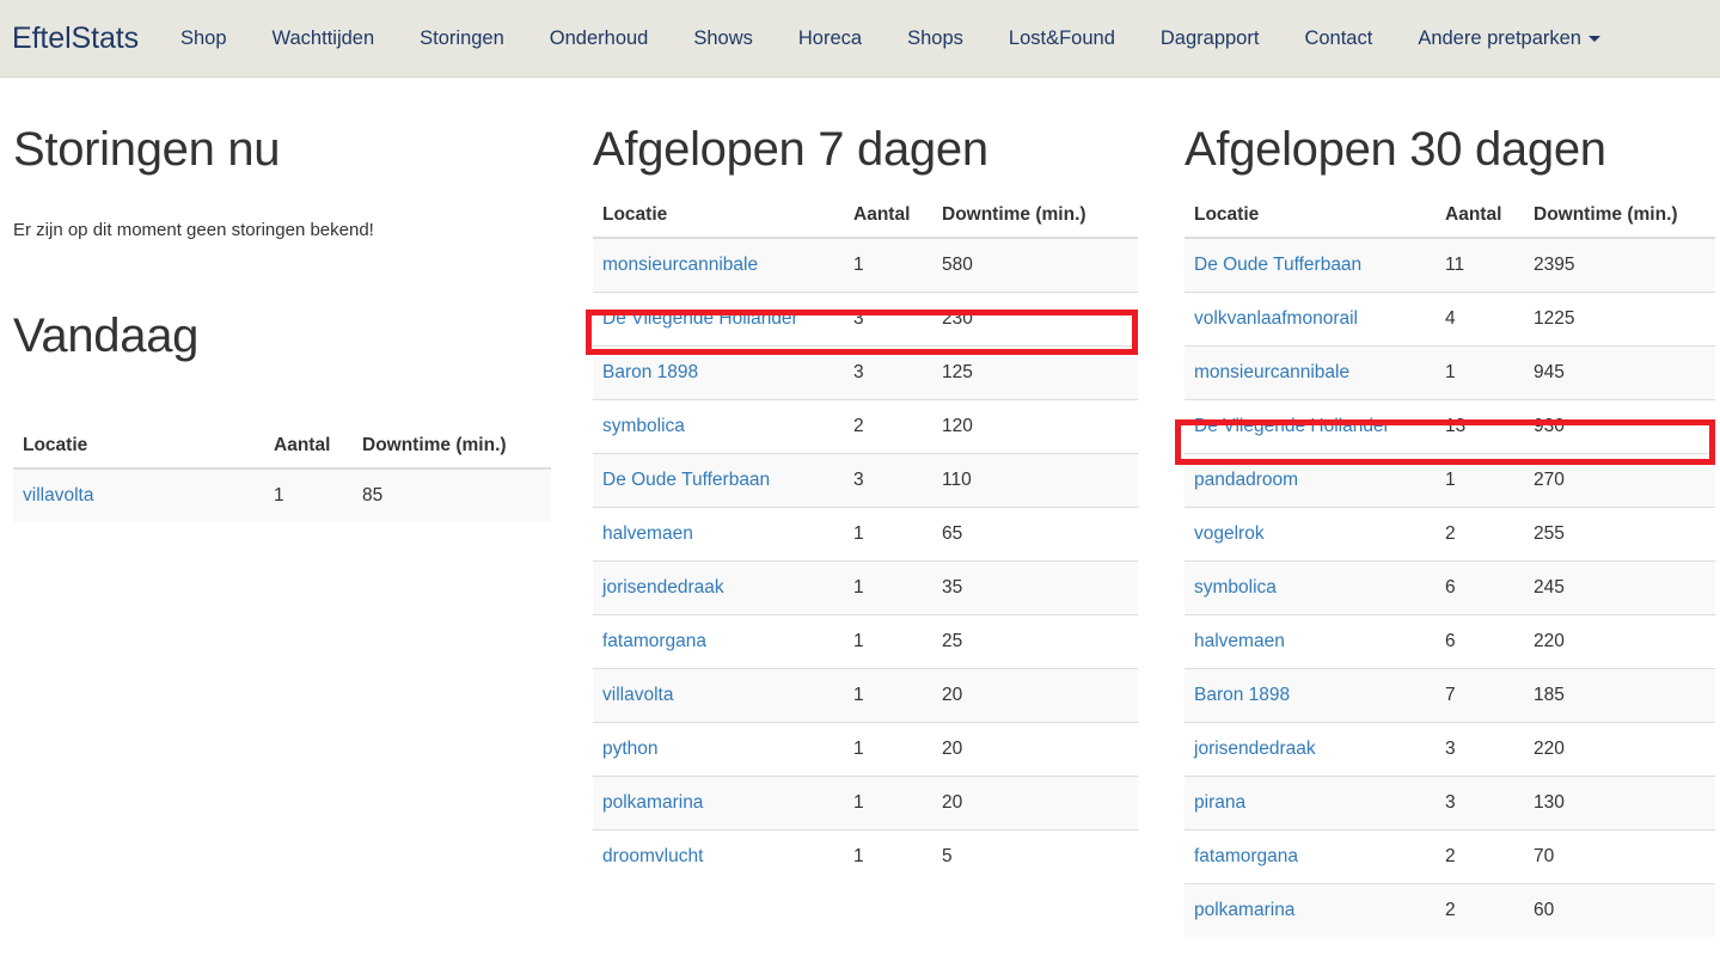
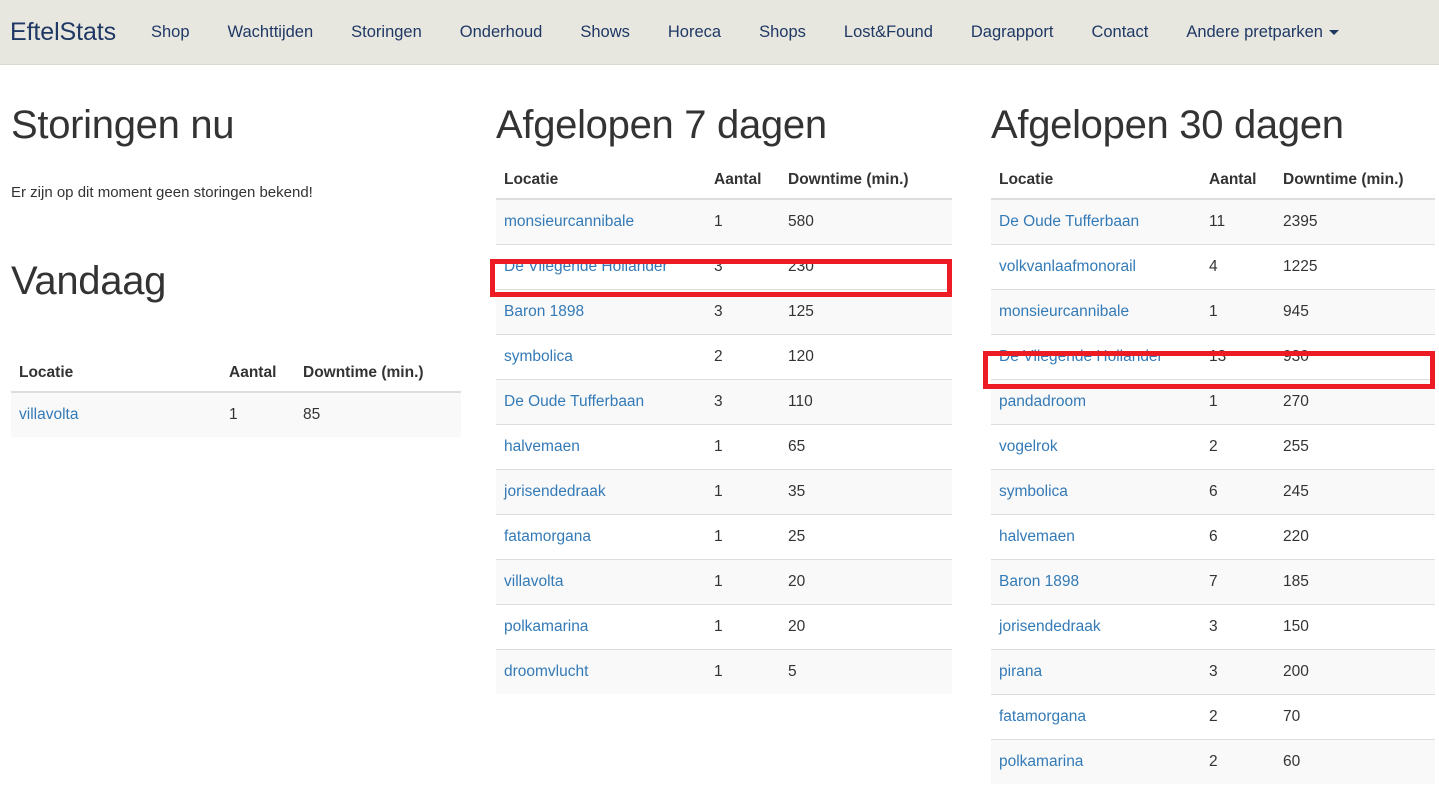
  EftelStats
  Shop
  Wachttijden
  Storingen
  Onderhoud
  Shows
  Horeca
  Shops
  Lost&Found
  Dagrapport
  Contact
  Andere pretparken
  Storingen nu
  Er zijn op dit moment geen storingen bekend!
  Vandaag
  Locatie	Aantal	Downtime (min.)
  villavolta	1	85
  Afgelopen 7 dagen
  Locatie	Aantal	Downtime (min.)
  monsieurcannibale	1	580
  De Vliegende Hollander	3	230
  Baron 1898	3	125
  symbolica	2	120
  De Oude Tufferbaan	3	110
  halvemaen	1	65
  jorisendedraak	1	35
  fatamorgana	1	25
  villavolta	1	20
- python	1	20
  polkamarina	1	20
  droomvlucht	1	5
  Afgelopen 30 dagen
  Locatie	Aantal	Downtime (min.)
  De Oude Tufferbaan	11	2395
  volkvanlaafmonorail	4	1225
  monsieurcannibale	1	945
  De Vliegende Hollander	13	930
  pandadroom	1	270
  vogelrok	2	255
  symbolica	6	245
  halvemaen	6	220
  Baron 1898	7	185
- jorisendedraak	3	220
+ jorisendedraak	3	150
- pirana	3	130
+ pirana	3	200
  fatamorgana	2	70
  polkamarina	2	60
